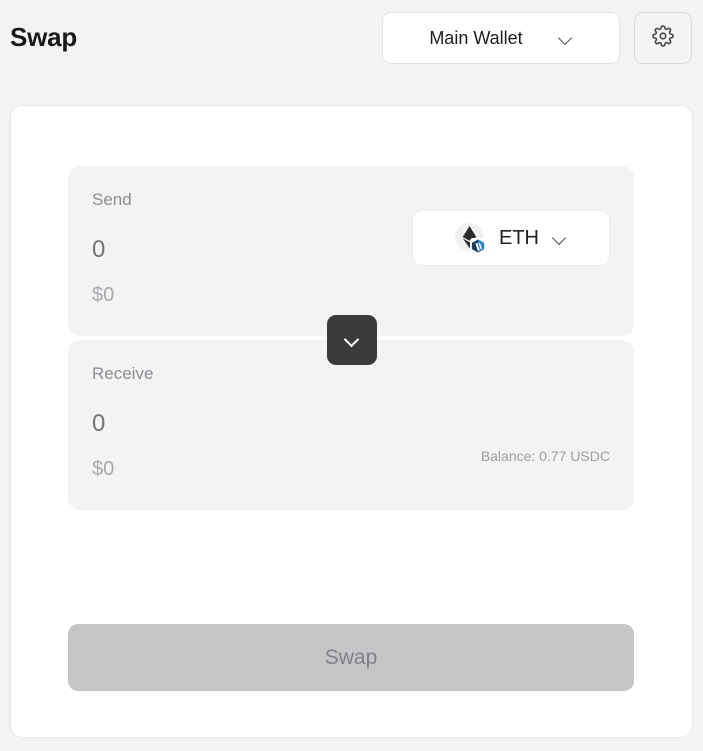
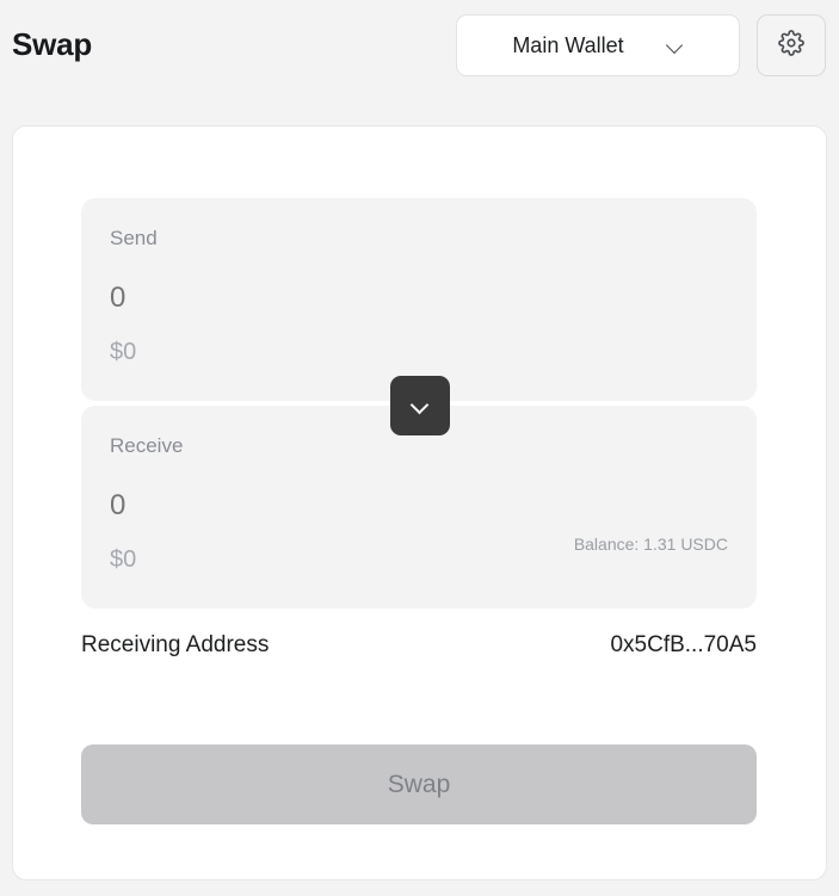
  Swap
  Main Wallet
  Send
  0
  $0
- ETH
  Receive
  0
  $0
- Balance: 0.77 USDC
+ Balance: 1.31 USDC
+ Receiving Address
+ 0x5CfB...70A5
  Swap
